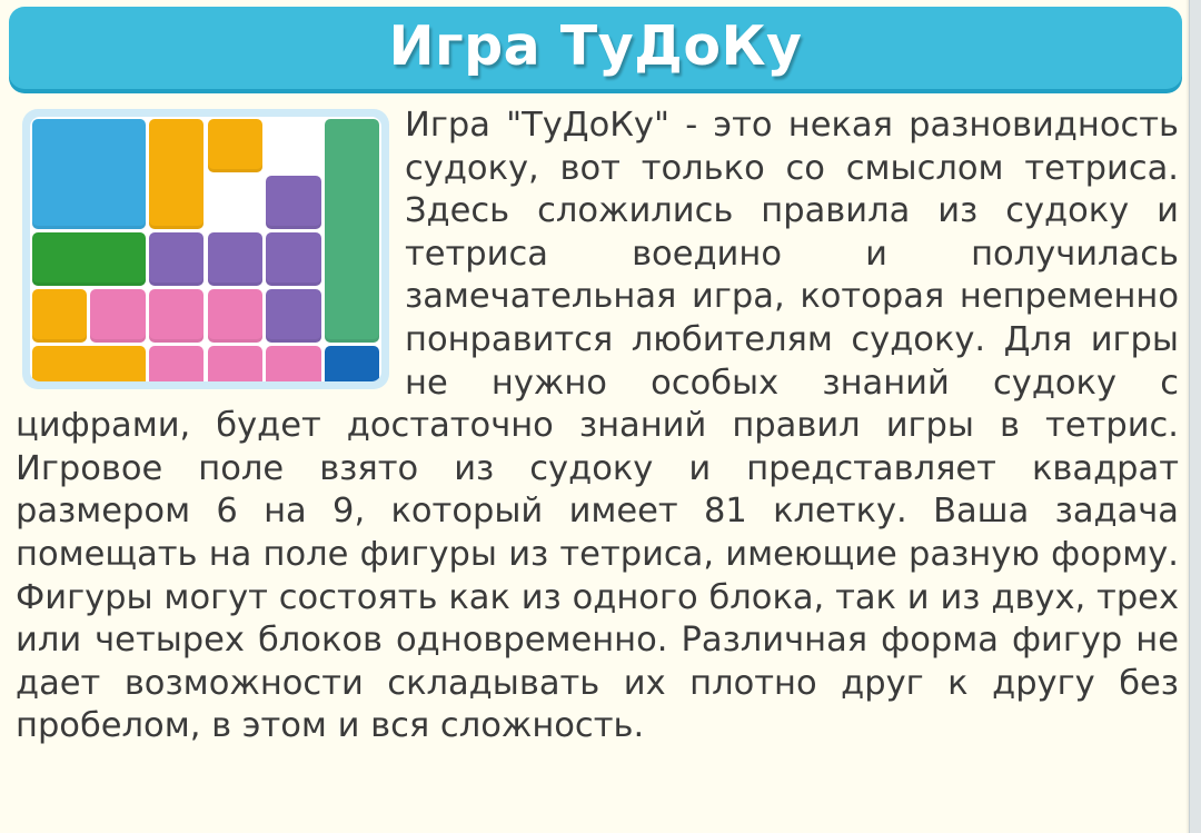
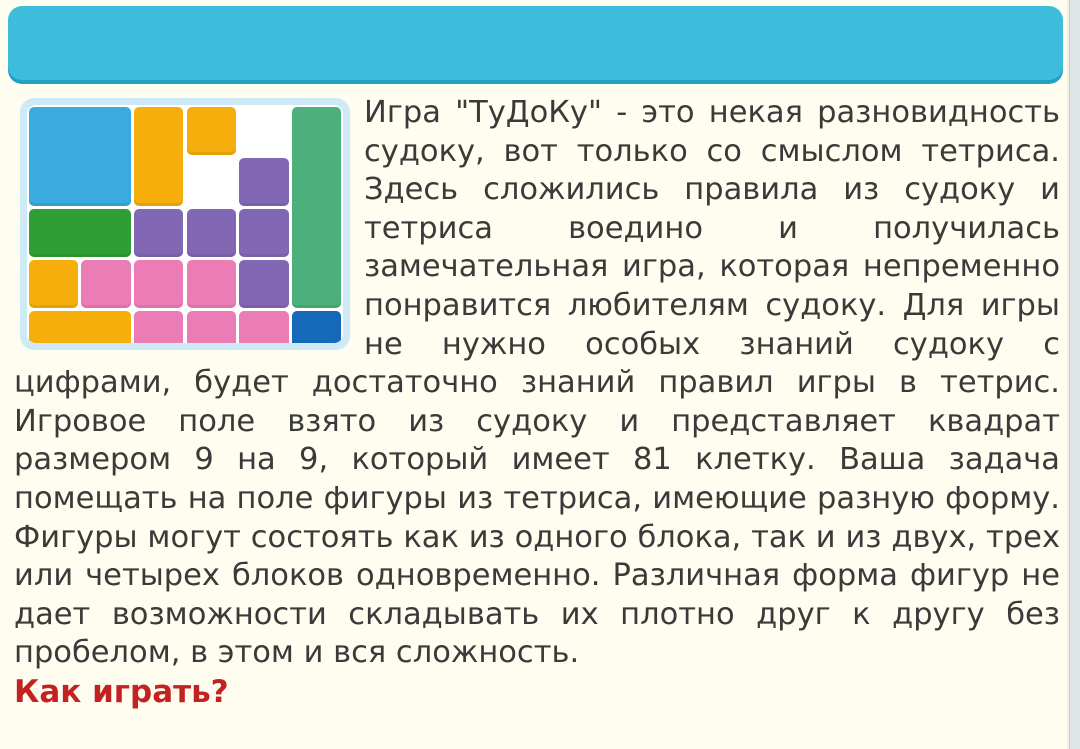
- Игра ТуДоКу
- Игра "ТуДоКу" - это некая разновидность судоку, вот только со смыслом тетриса. Здесь сложились правила из судоку и тетриса воедино и получилась замечательная игра, которая непременно понравится любителям судоку. Для игры не нужно особых знаний судоку с цифрами, будет достаточно знаний правил игры в тетрис. Игровое поле взято из судоку и представляет квадрат размером 6 на 9, который имеет 81 клетку. Ваша задача помещать на поле фигуры из тетриса, имеющие разную форму. Фигуры могут состоять как из одного блока, так и из двух, трех или четырех блоков одновременно. Различная форма фигур не дает возможности складывать их плотно друг к другу без пробелом, в этом и вся сложность.
+ Игра "ТуДоКу" - это некая разновидность судоку, вот только со смыслом тетриса. Здесь сложились правила из судоку и тетриса воедино и получилась замечательная игра, которая непременно понравится любителям судоку. Для игры не нужно особых знаний судоку с цифрами, будет достаточно знаний правил игры в тетрис. Игровое поле взято из судоку и представляет квадрат размером 9 на 9, который имеет 81 клетку. Ваша задача помещать на поле фигуры из тетриса, имеющие разную форму. Фигуры могут состоять как из одного блока, так и из двух, трех или четырех блоков одновременно. Различная форма фигур не дает возможности складывать их плотно друг к другу без пробелом, в этом и вся сложность.
+ Как играть?
